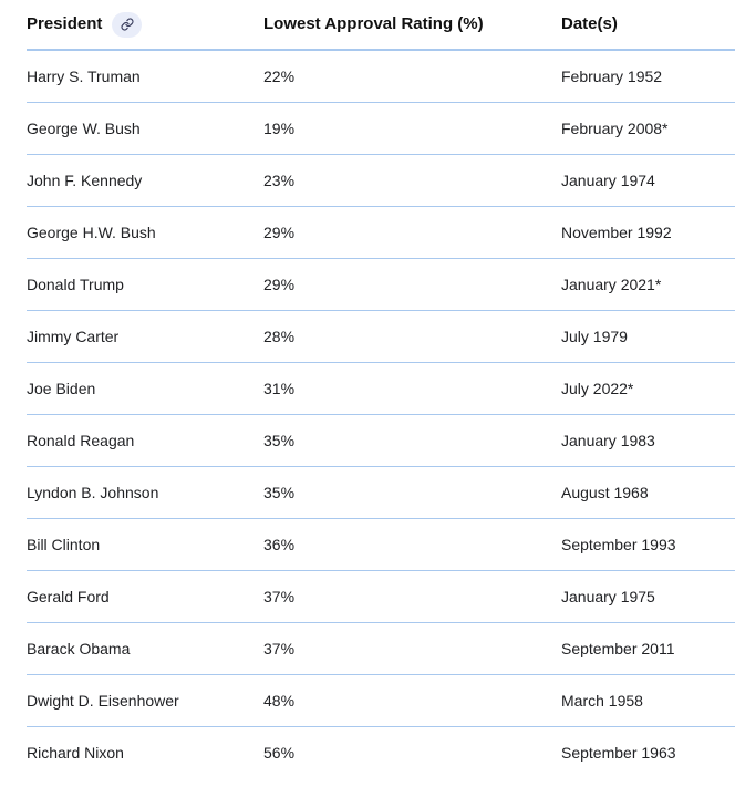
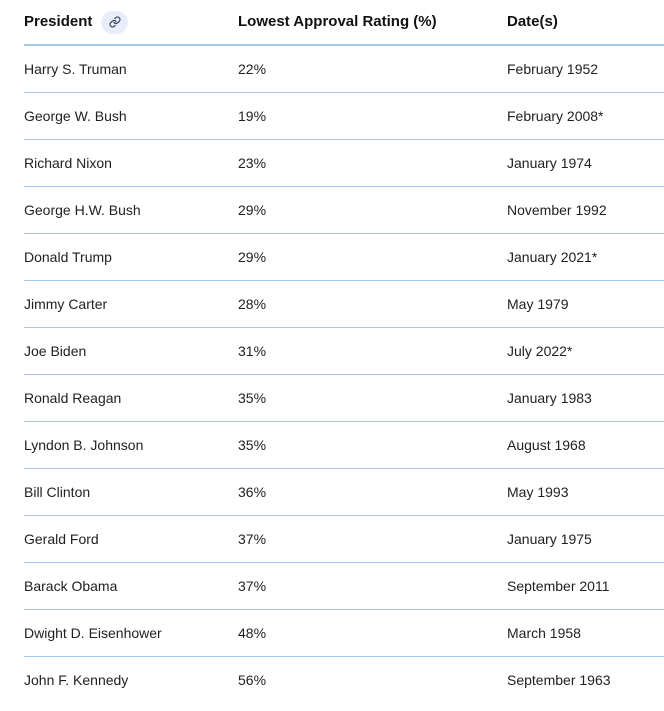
  President
  Lowest Approval Rating (%)
  Date(s)
  Harry S. Truman
  22%
  February 1952
  George W. Bush
  19%
  February 2008*
- John F. Kennedy
+ Richard Nixon
  23%
  January 1974
  George H.W. Bush
  29%
  November 1992
  Donald Trump
  29%
  January 2021*
  Jimmy Carter
  28%
- July 1979
+ May 1979
  Joe Biden
  31%
  July 2022*
  Ronald Reagan
  35%
  January 1983
  Lyndon B. Johnson
  35%
  August 1968
  Bill Clinton
  36%
- September 1993
+ May 1993
  Gerald Ford
  37%
  January 1975
  Barack Obama
  37%
  September 2011
  Dwight D. Eisenhower
  48%
  March 1958
- Richard Nixon
+ John F. Kennedy
  56%
  September 1963
